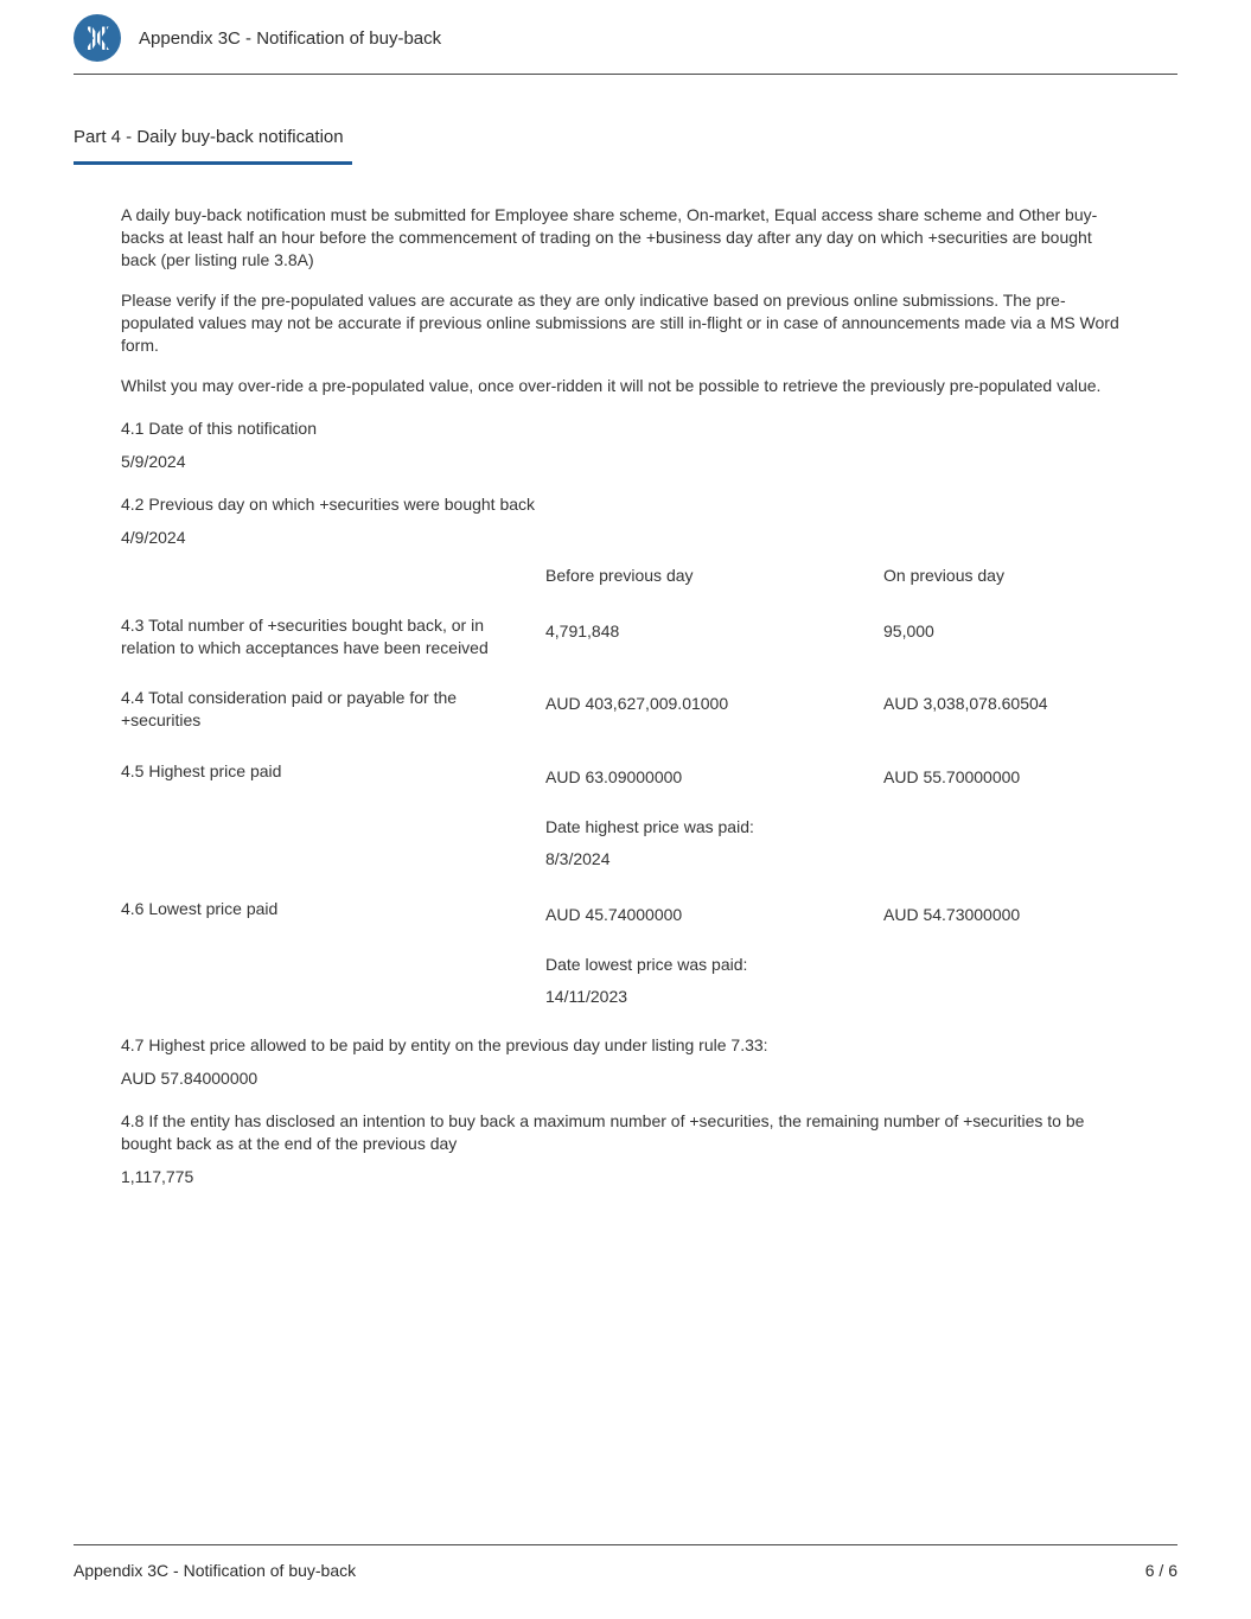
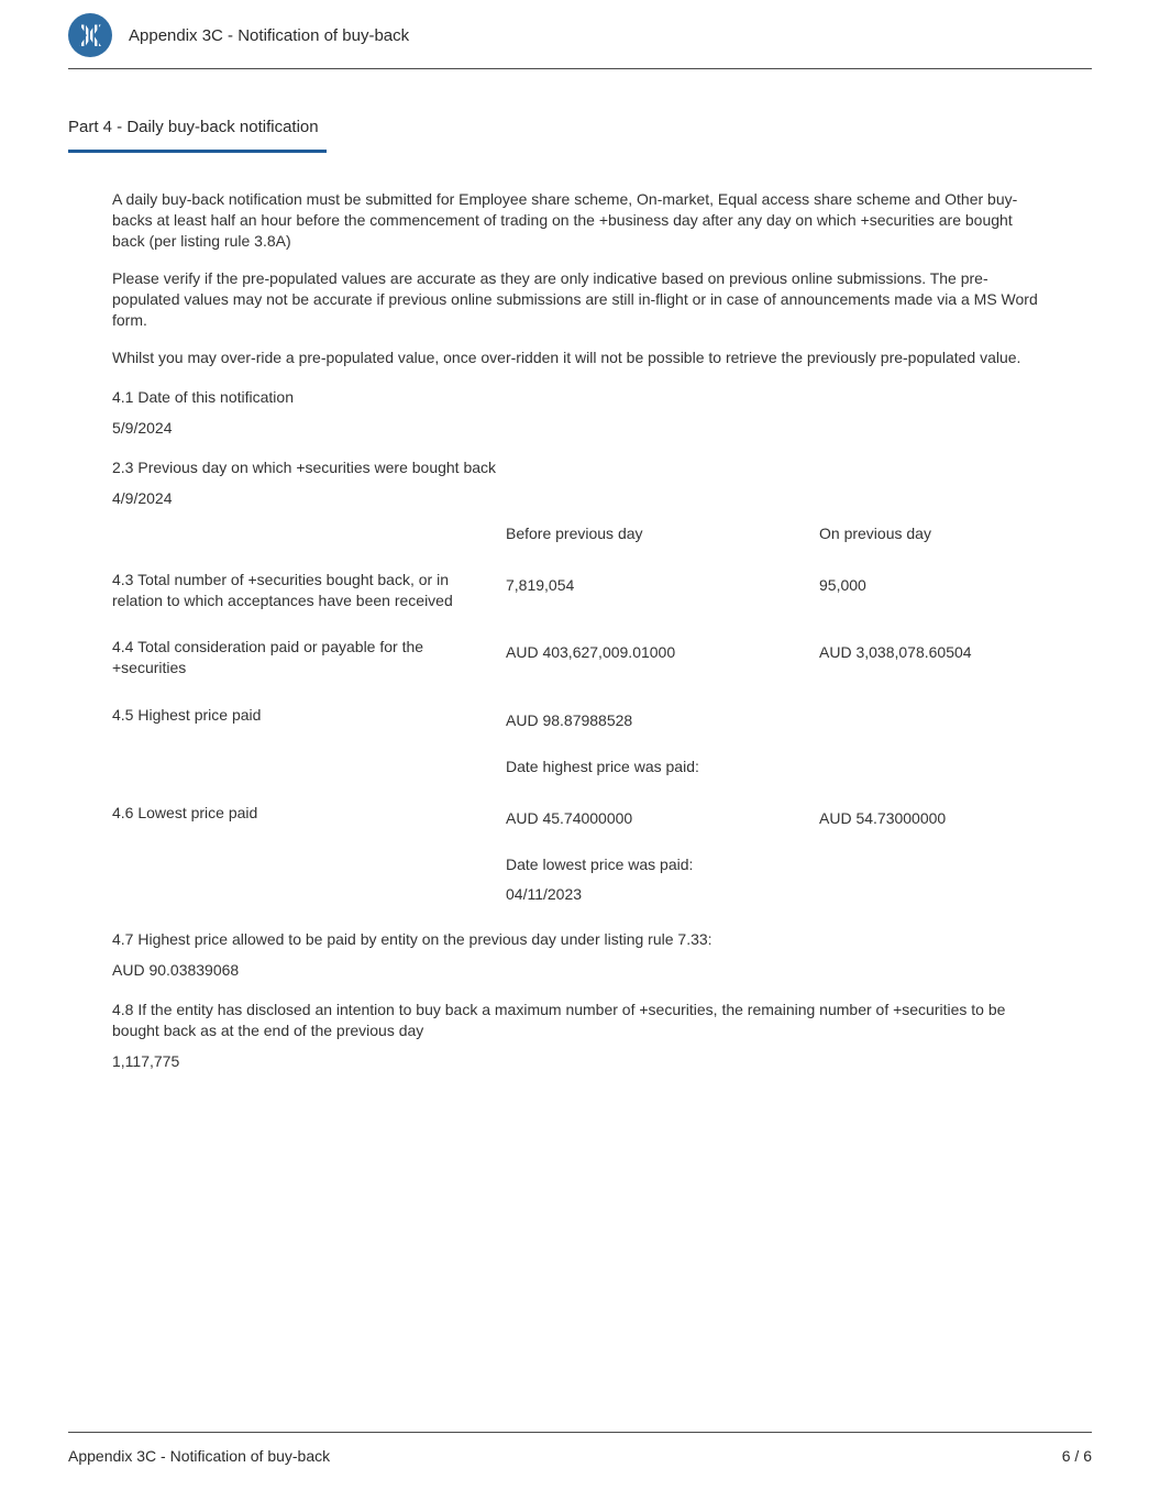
  X
  Appendix 3C - Notification of buy-back
  Part 4 - Daily buy-back notification
  A daily buy-back notification must be submitted for Employee share scheme, On-market, Equal access share scheme and Other buy-backs at least half an hour before the commencement of trading on the +business day after any day on which +securities are bought back (per listing rule 3.8A)
  Please verify if the pre-populated values are accurate as they are only indicative based on previous online submissions. The pre-populated values may not be accurate if previous online submissions are still in-flight or in case of announcements made via a MS Word form.
  Whilst you may over-ride a pre-populated value, once over-ridden it will not be possible to retrieve the previously pre-populated value.
  4.1 Date of this notification
  5/9/2024
- 4.2 Previous day on which +securities were bought back
+ 2.3 Previous day on which +securities were bought back
  4/9/2024
  Before previous day
  On previous day
  4.3 Total number of +securities bought back, or in relation to which acceptances have been received
- 4,791,848
+ 7,819,054
  95,000
  4.4 Total consideration paid or payable for the +securities
  AUD 403,627,009.01000
  AUD 3,038,078.60504
  4.5 Highest price paid
- AUD 63.09000000
- AUD 55.70000000
+ AUD 98.87988528
  Date highest price was paid:
- 8/3/2024
  4.6 Lowest price paid
  AUD 45.74000000
  AUD 54.73000000
  Date lowest price was paid:
- 14/11/2023
+ 04/11/2023
  4.7 Highest price allowed to be paid by entity on the previous day under listing rule 7.33:
- AUD 57.84000000
+ AUD 90.03839068
  4.8 If the entity has disclosed an intention to buy back a maximum number of +securities, the remaining number of +securities to be bought back as at the end of the previous day
  1,117,775
  Appendix 3C - Notification of buy-back
  6 / 6
